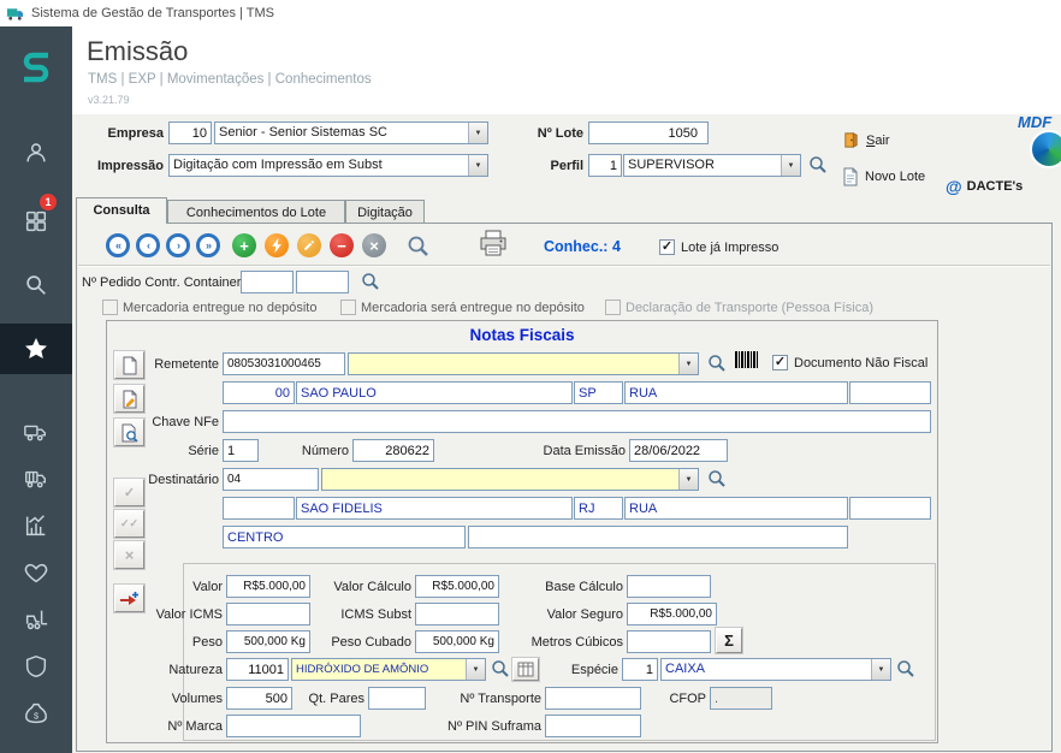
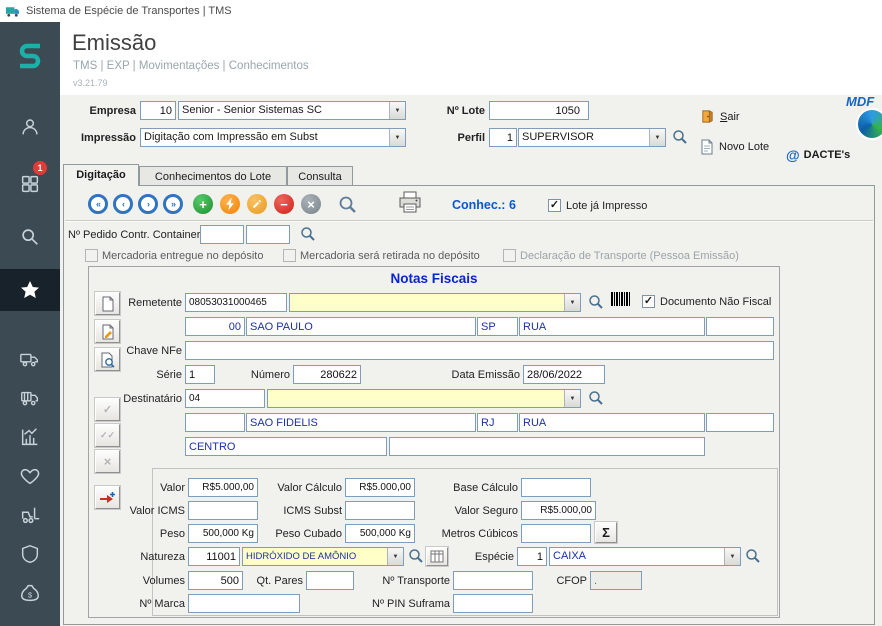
- Sistema de Gestão de Transportes | TMS
+ Sistema de Espécie de Transportes | TMS
  1
  $
  Emissão
  TMS | EXP | Movimentações | Conhecimentos
  v3.21.79
  MDF
  Empresa
  10
  Senior - Senior Sistemas SC
  Nº Lote
  1050
  Impressão
  Digitação com Impressão em Subst
  Perfil
  1
  SUPERVISOR
  Sair
  Novo Lote
  @
  DACTE's
- Consulta
+ Digitação
  Conhecimentos do Lote
- Digitação
+ Consulta
  «
  ‹
  ›
  »
  +
  −
  ×
- Conhec.: 4
+ Conhec.: 6
  ✓
  Lote já Impresso
  Nº Pedido Contr. Container
  Mercadoria entregue no depósito
- Mercadoria será entregue no depósito
+ Mercadoria será retirada no depósito
- Declaração de Transporte (Pessoa Física)
+ Declaração de Transporte (Pessoa Emissão)
  Notas Fiscais
  ✓
  ✓✓
  ×
  Remetente
  08053031000465
  ✓
  Documento Não Fiscal
  00
  SAO PAULO
  SP
  RUA
  Chave NFe
  Série
  1
  Número
  280622
  Data Emissão
  28/06/2022
  Destinatário
  04
  SAO FIDELIS
  RJ
  RUA
  CENTRO
  Valor
  R$5.000,00
  Valor Cálculo
  R$5.000,00
  Base Cálculo
  Valor ICMS
  ICMS Subst
  Valor Seguro
  R$5.000,00
  Peso
  500,000 Kg
  Peso Cubado
  500,000 Kg
  Metros Cúbicos
  Σ
  Natureza
  11001
  HIDRÓXIDO DE AMÔNIO
  Espécie
  1
  CAIXA
  Volumes
  500
  Qt. Pares
  Nº Transporte
  CFOP
  .
  Nº Marca
  Nº PIN Suframa
